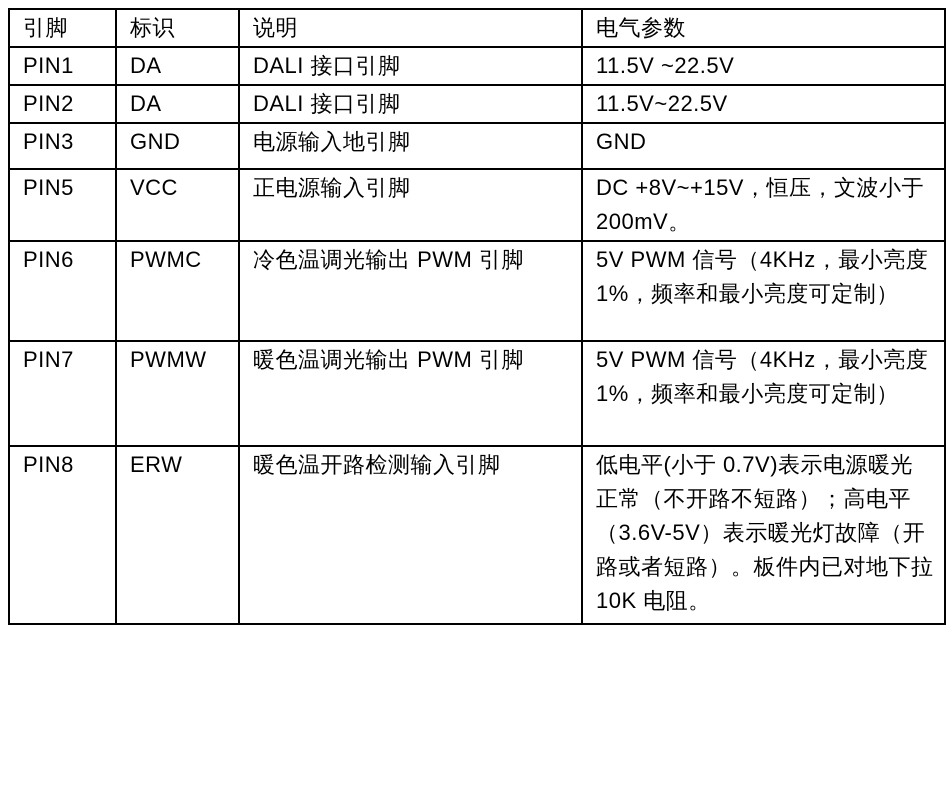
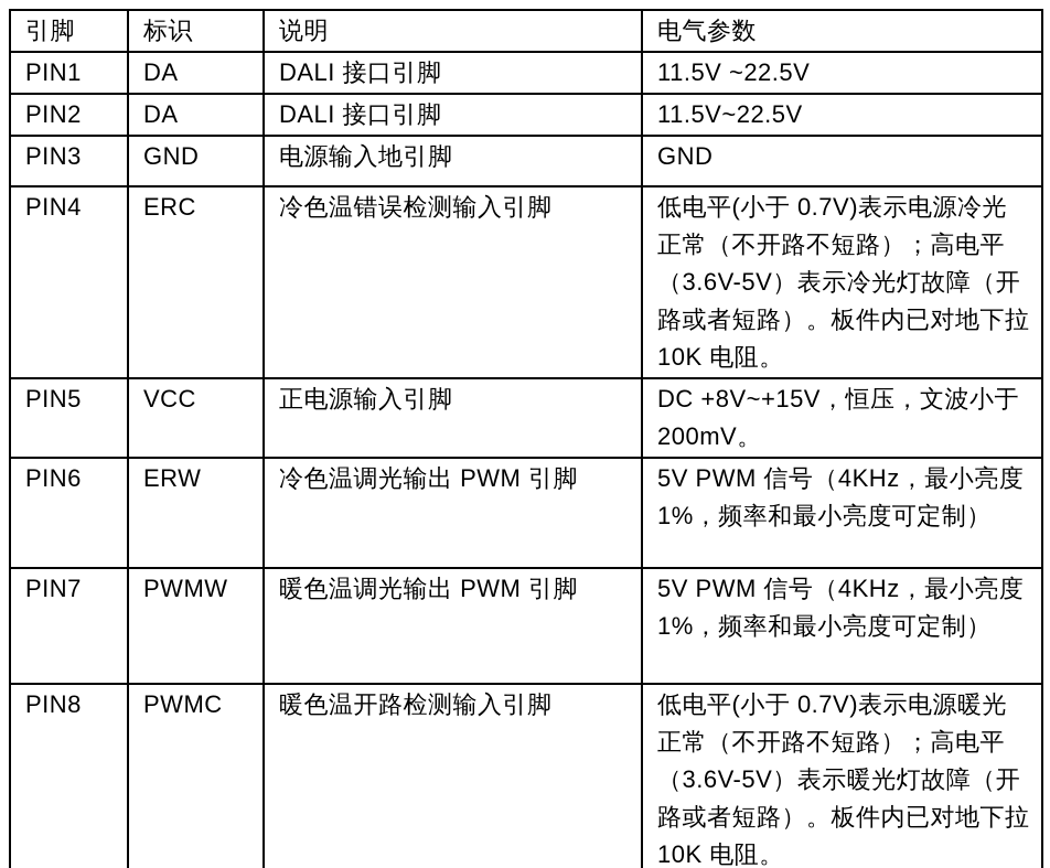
  引脚	标识	说明	电气参数
  PIN1	DA	DALI 接口引脚	11.5V ~22.5V
  PIN2	DA	DALI 接口引脚	11.5V~22.5V
  PIN3	GND	电源输入地引脚	GND
+ PIN4	ERC	冷色温错误检测输入引脚	低电平(小于 0.7V)表示电源冷光正常（不开路不短路）；高电平（3.6V-5V）表示冷光灯故障（开路或者短路）。板件内已对地下拉 10K 电阻。
  PIN5	VCC	正电源输入引脚	DC +8V~+15V，恒压，文波小于 200mV。
- PIN6	PWMC	冷色温调光输出 PWM 引脚	5V PWM 信号（4KHz，最小亮度 1%，频率和最小亮度可定制）
+ PIN6	ERW	冷色温调光输出 PWM 引脚	5V PWM 信号（4KHz，最小亮度 1%，频率和最小亮度可定制）
  PIN7	PWMW	暖色温调光输出 PWM 引脚	5V PWM 信号（4KHz，最小亮度 1%，频率和最小亮度可定制）
- PIN8	ERW	暖色温开路检测输入引脚	低电平(小于 0.7V)表示电源暖光正常（不开路不短路）；高电平（3.6V-5V）表示暖光灯故障（开路或者短路）。板件内已对地下拉 10K 电阻。
+ PIN8	PWMC	暖色温开路检测输入引脚	低电平(小于 0.7V)表示电源暖光正常（不开路不短路）；高电平（3.6V-5V）表示暖光灯故障（开路或者短路）。板件内已对地下拉 10K 电阻。
